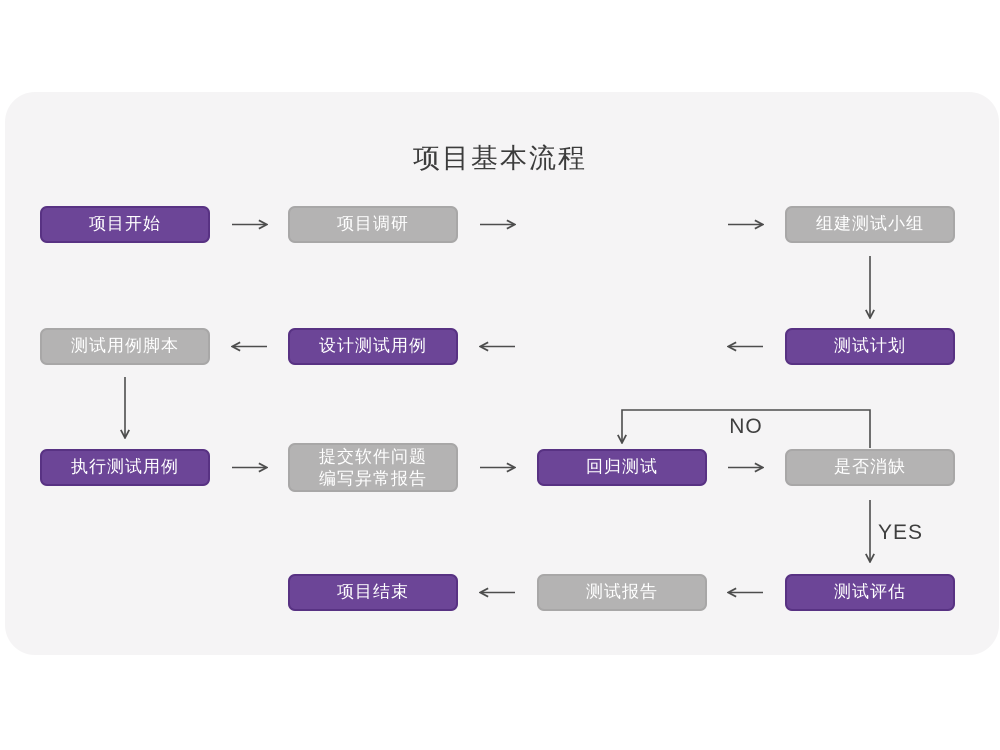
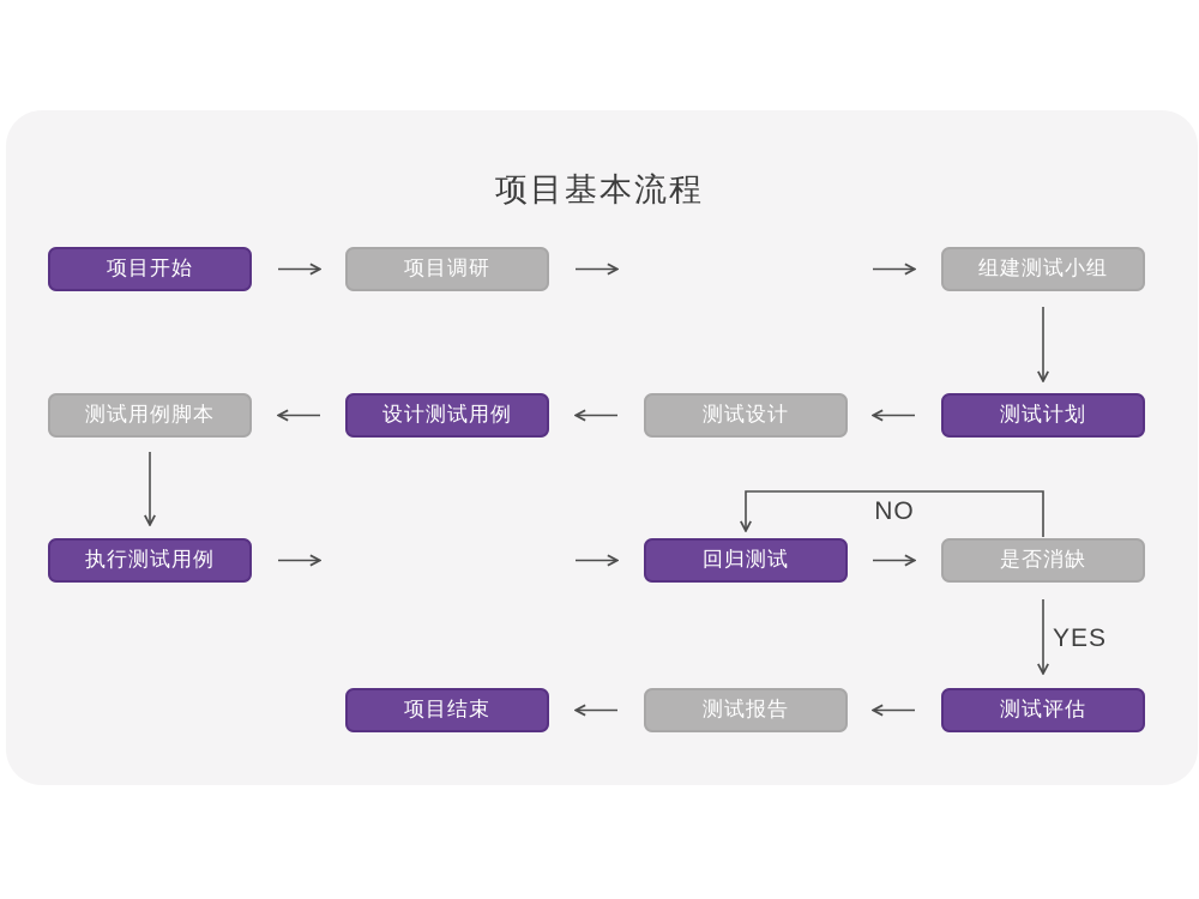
  项目基本流程
  项目开始
  项目调研
  组建测试小组
  测试用例脚本
  设计测试用例
+ 测试设计
  测试计划
  执行测试用例
- 提交软件问题
- 编写异常报告
  回归测试
  是否消缺
  项目结束
  测试报告
  测试评估
  NO
  YES
